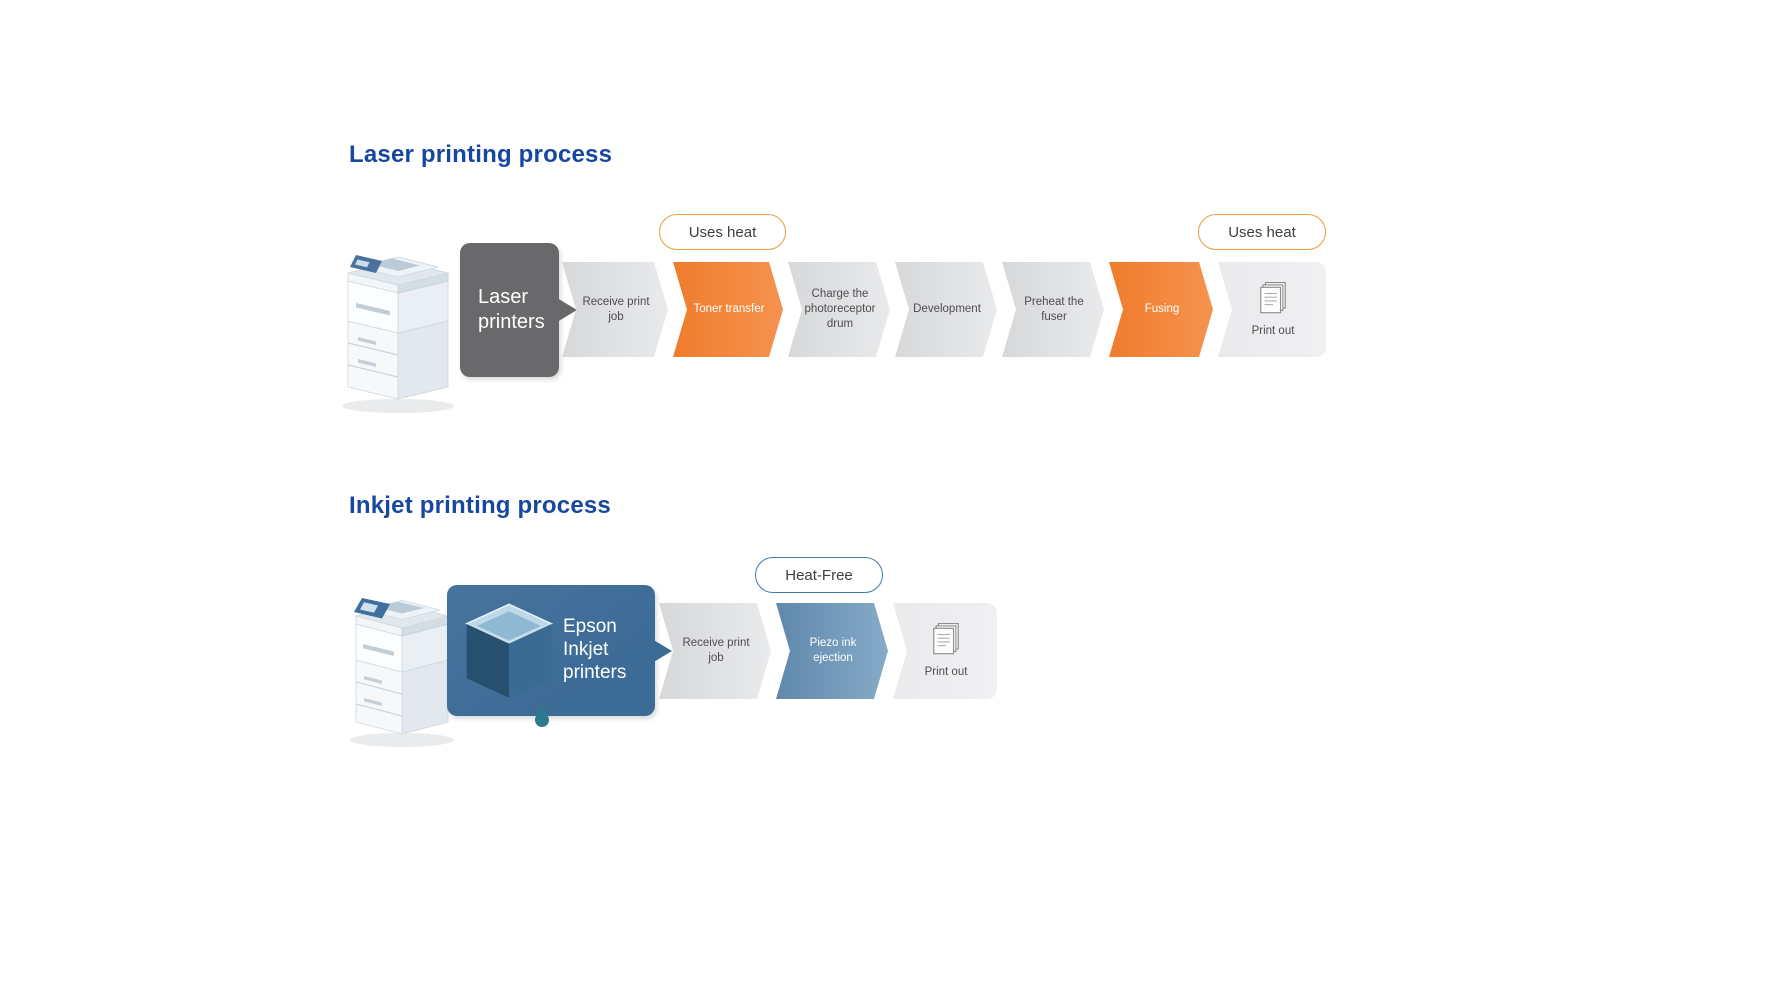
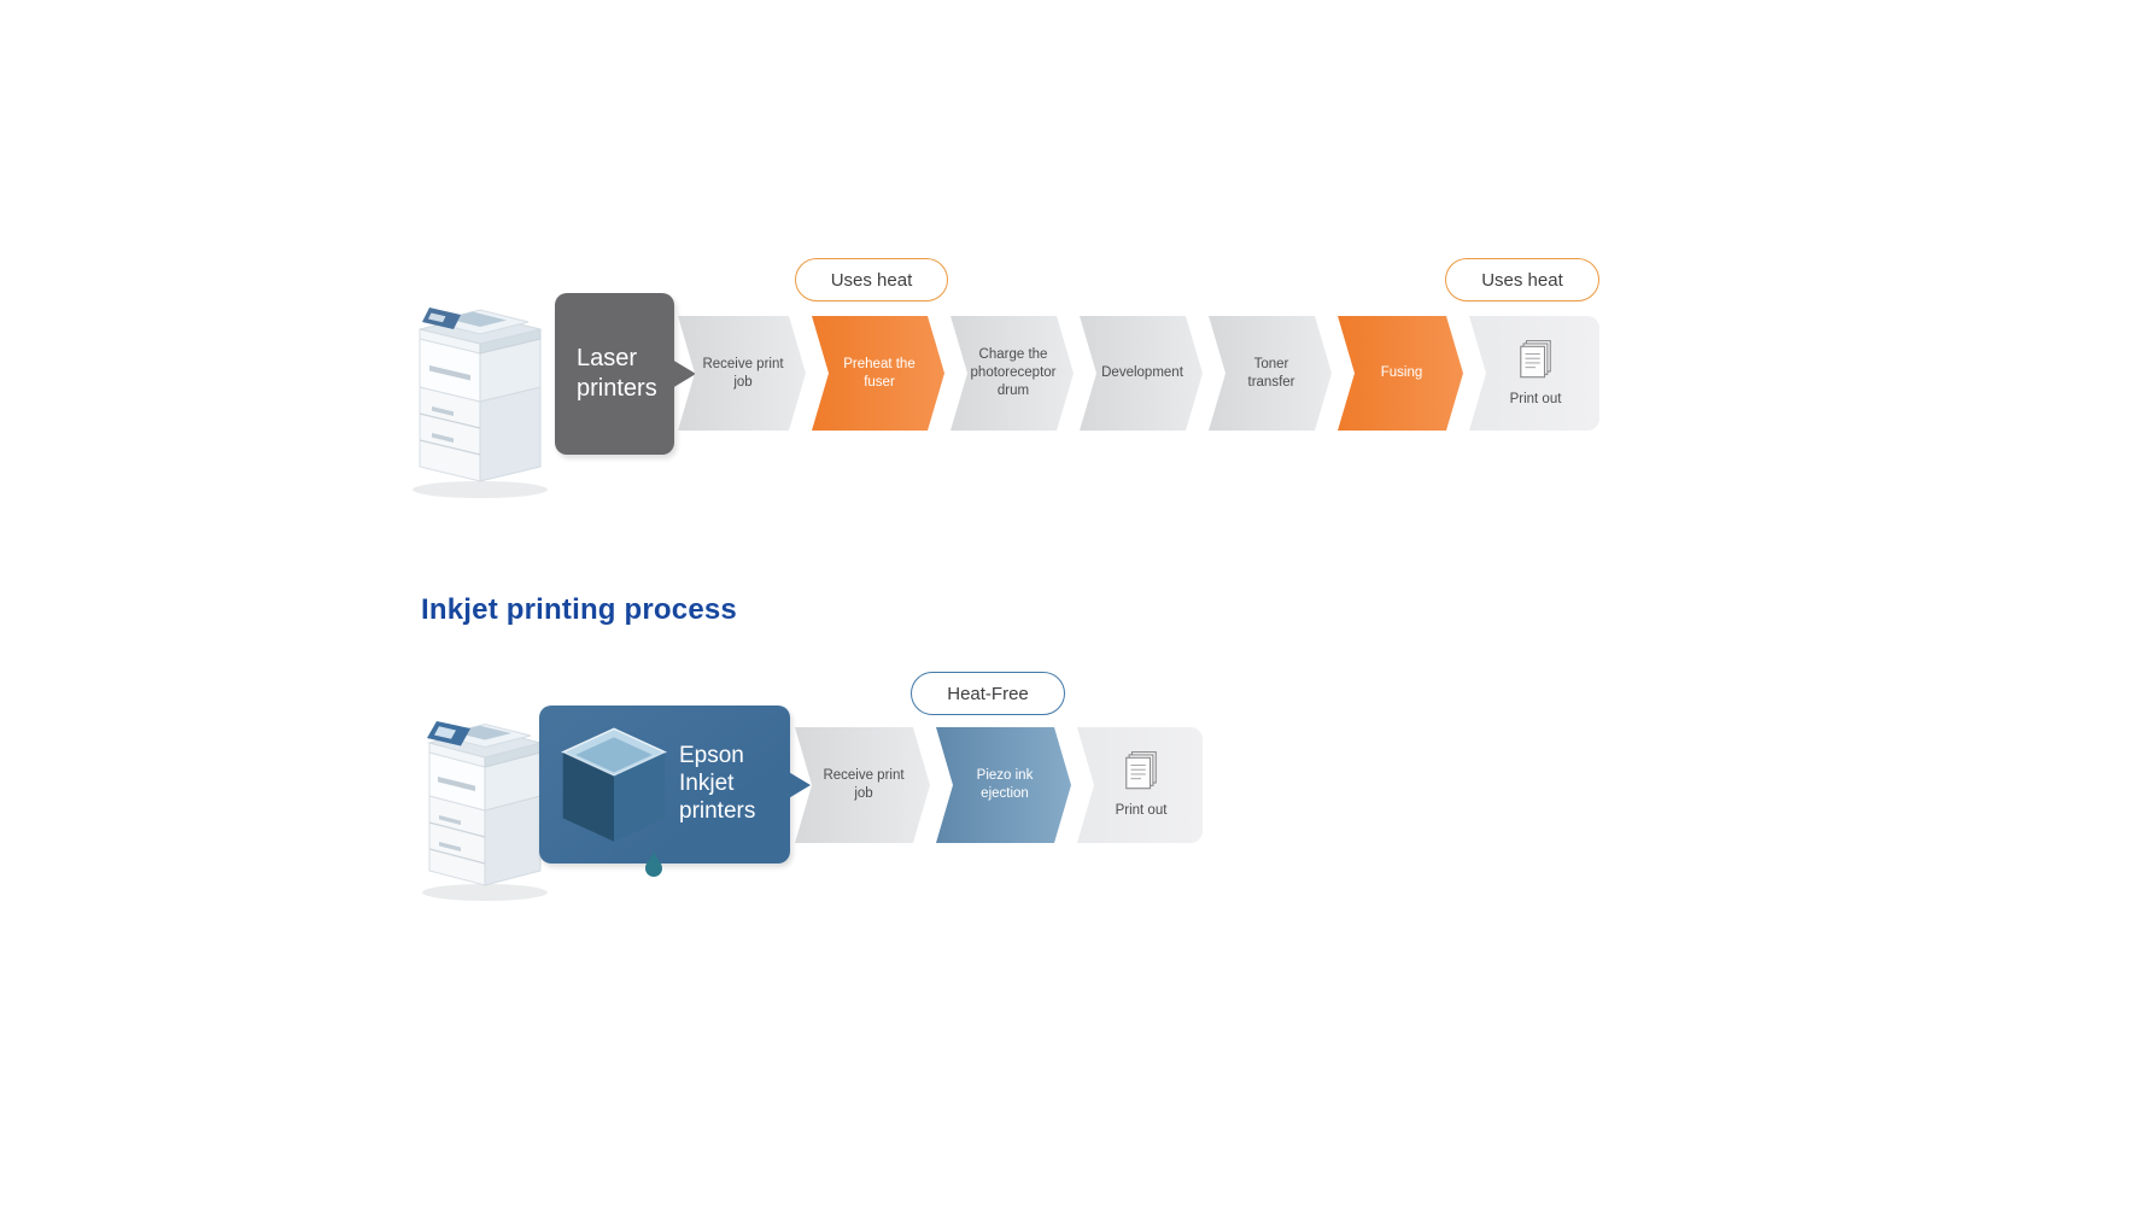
- Laser printing process
  Laser printers
  Uses heat
  Uses heat
  Receive print job
- Toner transfer
+ Preheat the fuser
  Charge the photoreceptor drum
  Development
- Preheat the fuser
+ Toner transfer
  Fusing
  Print out
  Inkjet printing process
  Epson Inkjet printers
  Heat-Free
  Receive print job
  Piezo ink ejection
  Print out
